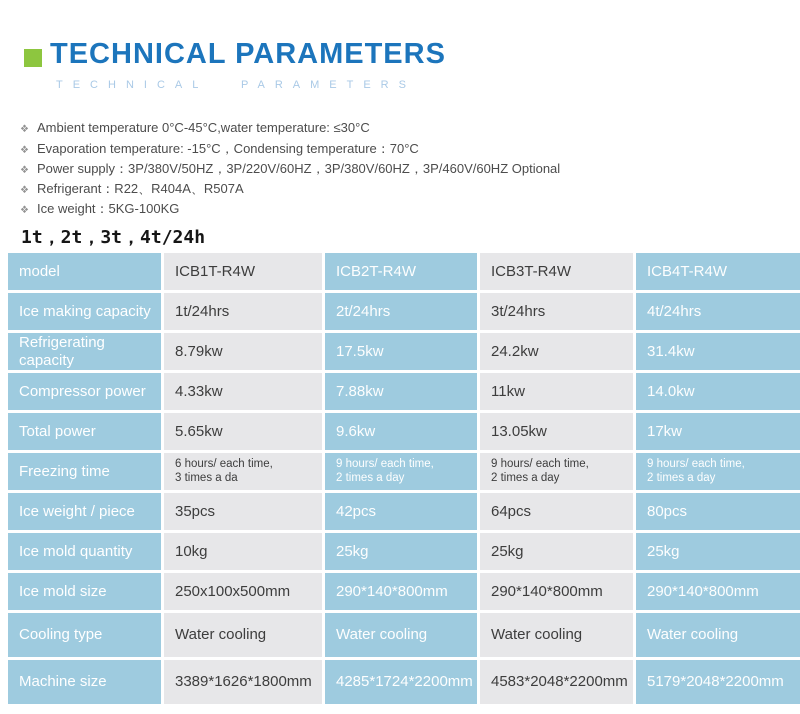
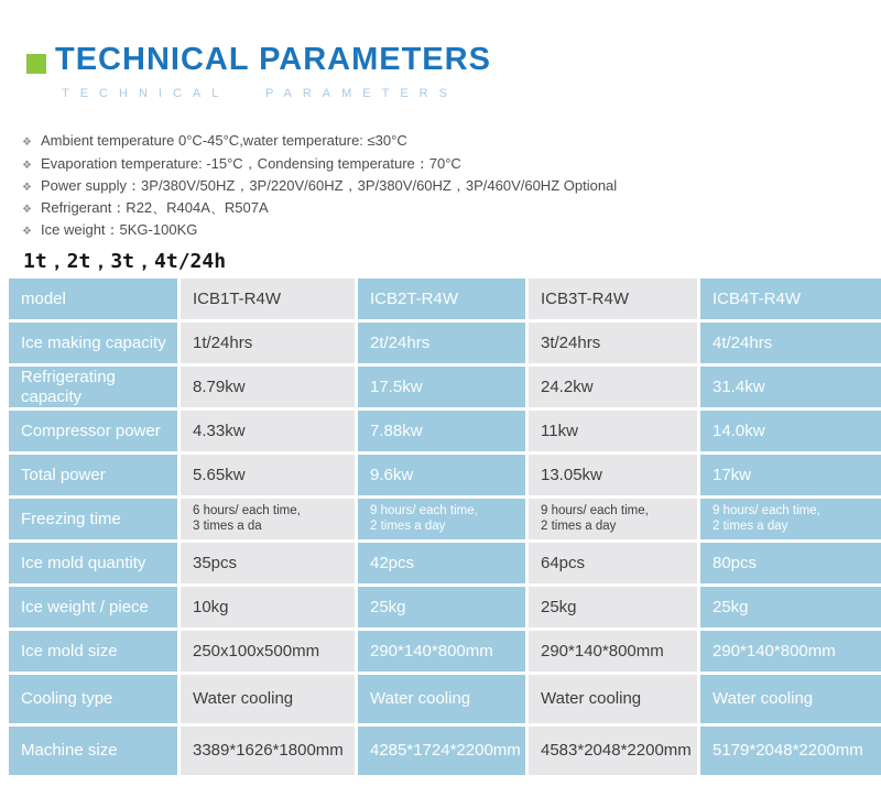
  TECHNICAL PARAMETERS
  TECHNICAL PARAMETERS
  ❖
  Ambient temperature 0°C-45°C,water temperature: ≤30°C
  ❖
  Evaporation temperature: -15°C，Condensing temperature：70°C
  ❖
  Power supply：3P/380V/50HZ，3P/220V/60HZ，3P/380V/60HZ，3P/460V/60HZ Optional
  ❖
  Refrigerant：R22、R404A、R507A
  ❖
  Ice weight：5KG-100KG
  1t，2t，3t，4t/24h
  model
  ICB1T-R4W
  ICB2T-R4W
  ICB3T-R4W
  ICB4T-R4W
  Ice making capacity
  1t/24hrs
  2t/24hrs
  3t/24hrs
  4t/24hrs
  Refrigerating capacity
  8.79kw
  17.5kw
  24.2kw
  31.4kw
  Compressor power
  4.33kw
  7.88kw
  11kw
  14.0kw
  Total power
  5.65kw
  9.6kw
  13.05kw
  17kw
  Freezing time
  6 hours/ each time,
  3 times a da
  9 hours/ each time,
  2 times a day
  9 hours/ each time,
  2 times a day
  9 hours/ each time,
  2 times a day
- Ice weight / piece
+ Ice mold quantity
  35pcs
  42pcs
  64pcs
  80pcs
- Ice mold quantity
+ Ice weight / piece
  10kg
  25kg
  25kg
  25kg
  Ice mold size
  250x100x500mm
  290*140*800mm
  290*140*800mm
  290*140*800mm
  Cooling type
  Water cooling
  Water cooling
  Water cooling
  Water cooling
  Machine size
  3389*1626*1800mm
  4285*1724*2200mm
  4583*2048*2200mm
  5179*2048*2200mm
